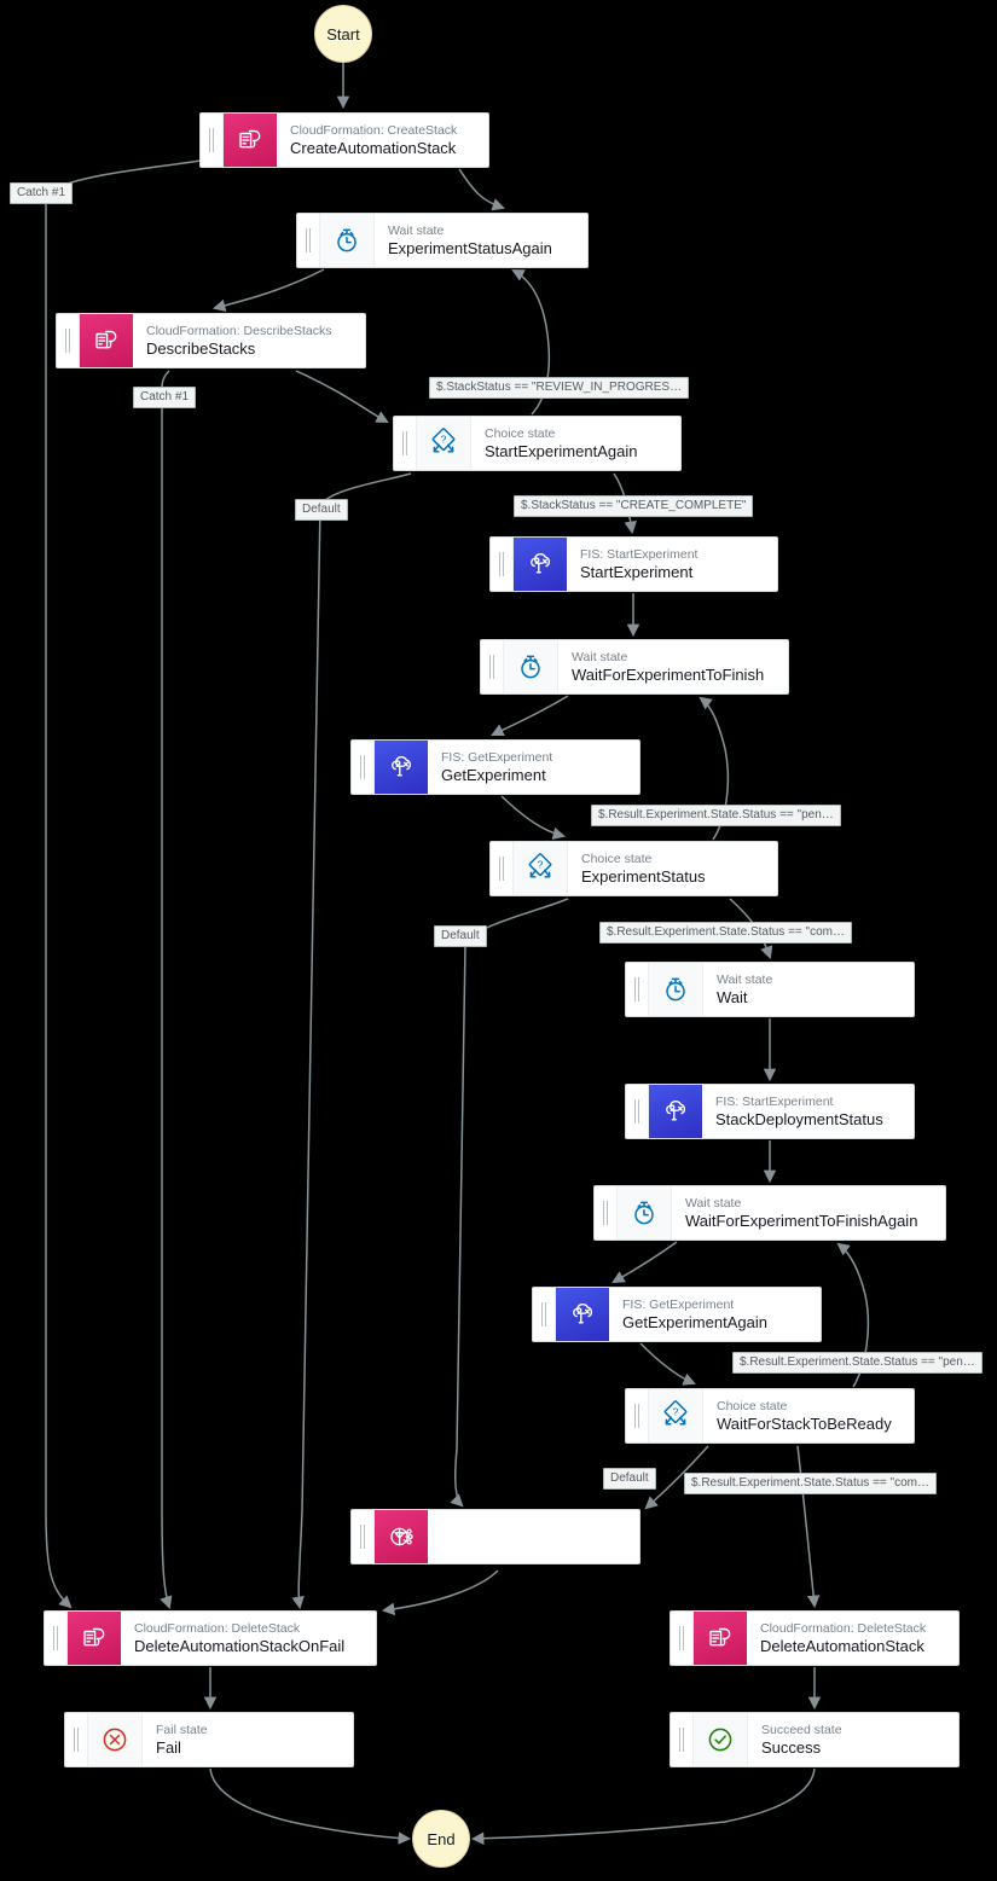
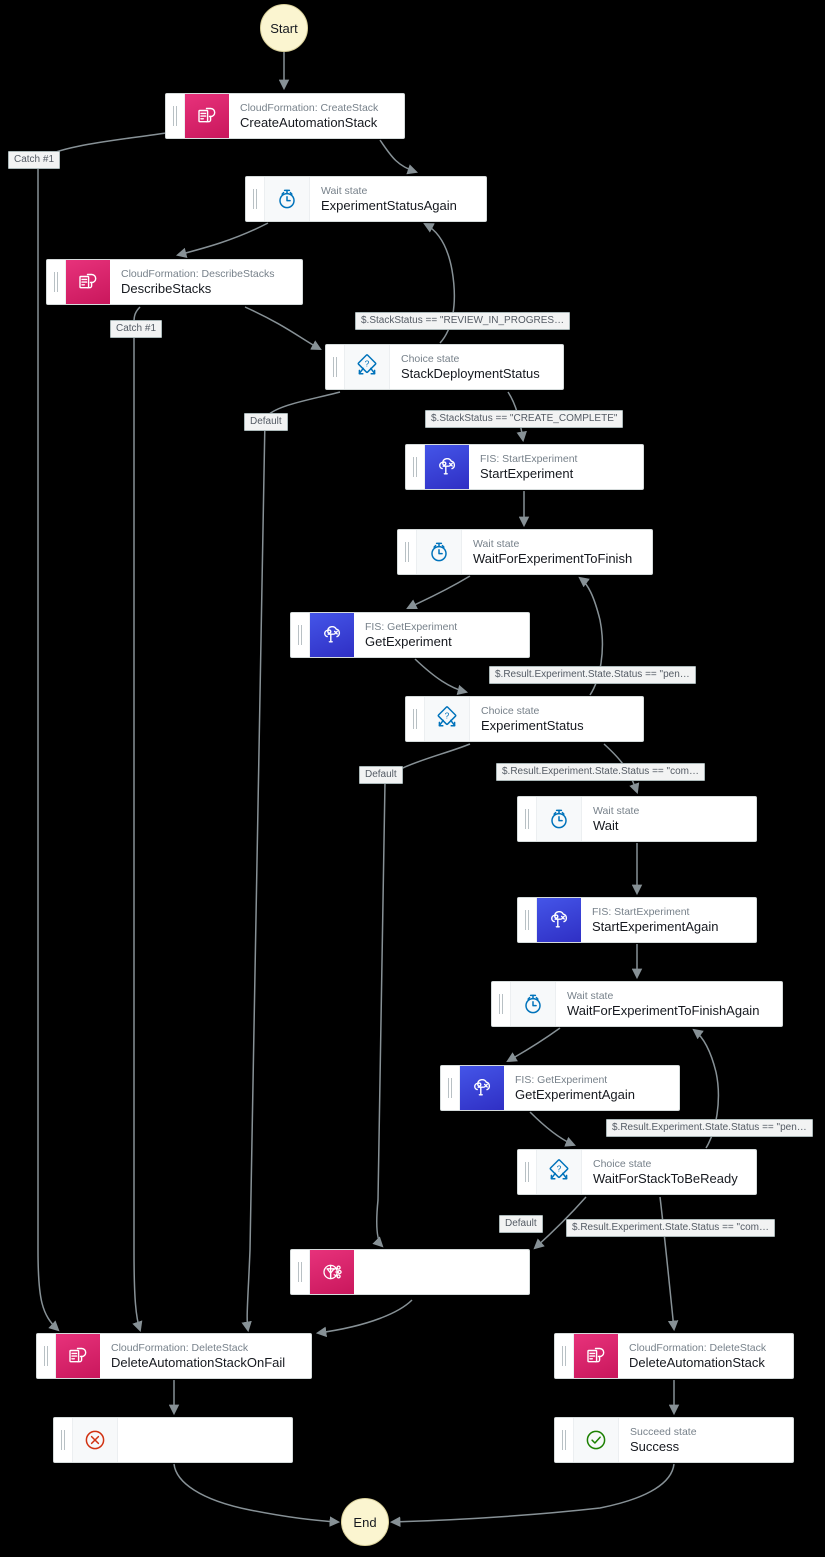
  Start
  End
  CloudFormation: CreateStack
  CreateAutomationStack
  Wait state
  ExperimentStatusAgain
  CloudFormation: DescribeStacks
  DescribeStacks
  ?
  Choice state
- StartExperimentAgain
+ StackDeploymentStatus
  FIS: StartExperiment
  StartExperiment
  Wait state
  WaitForExperimentToFinish
  FIS: GetExperiment
  GetExperiment
  ?
  Choice state
  ExperimentStatus
  Wait state
  Wait
  FIS: StartExperiment
- StackDeploymentStatus
+ StartExperimentAgain
  Wait state
  WaitForExperimentToFinishAgain
  FIS: GetExperiment
  GetExperimentAgain
  ?
  Choice state
  WaitForStackToBeReady
  CloudFormation: DeleteStack
  DeleteAutomationStackOnFail
  CloudFormation: DeleteStack
  DeleteAutomationStack
- Fail state
- Fail
  Succeed state
  Success
  Catch #1
  Catch #1
  $.StackStatus == "REVIEW_IN_PROGRES…
  Default
  $.StackStatus == "CREATE_COMPLETE"
  $.Result.Experiment.State.Status == "pen…
  Default
  $.Result.Experiment.State.Status == "com…
  $.Result.Experiment.State.Status == "pen…
  Default
  $.Result.Experiment.State.Status == "com…
